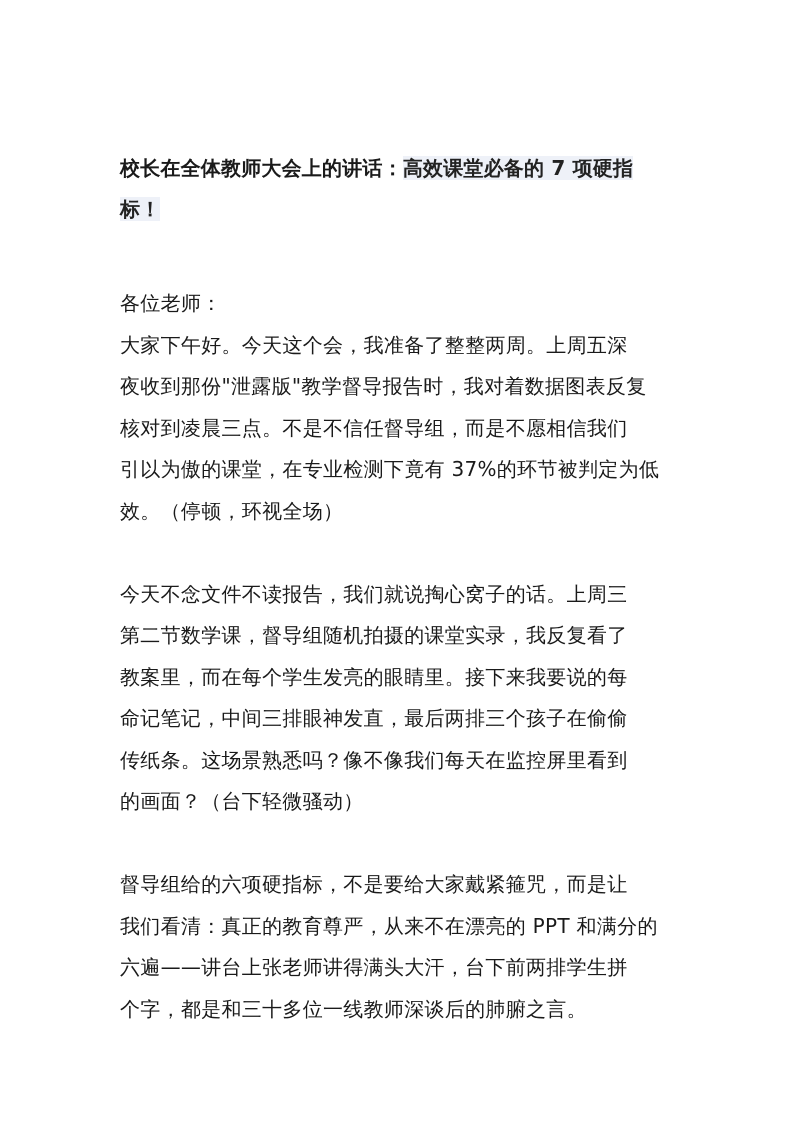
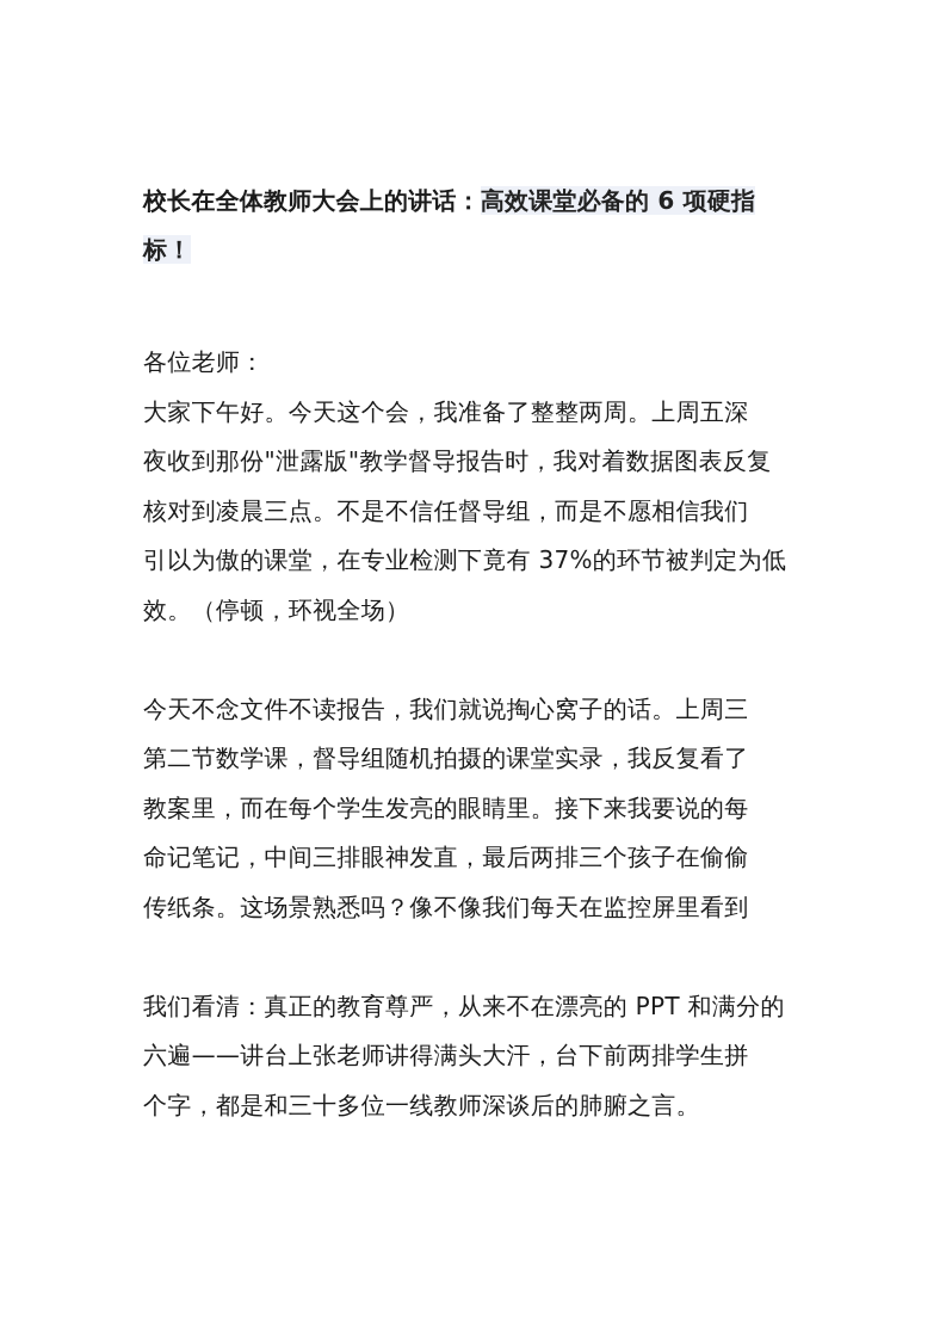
- 校长在全体教师大会上的讲话：高效课堂必备的 7 项硬指
+ 校长在全体教师大会上的讲话：高效课堂必备的 6 项硬指
  标！
  各位老师：
  大家下午好。今天这个会，我准备了整整两周。上周五深
  夜收到那份"泄露版"教学督导报告时，我对着数据图表反复
  核对到凌晨三点。不是不信任督导组，而是不愿相信我们
  引以为傲的课堂，在专业检测下竟有 37%的环节被判定为低
  效。（停顿，环视全场）
  今天不念文件不读报告，我们就说掏心窝子的话。上周三
  第二节数学课，督导组随机拍摄的课堂实录，我反复看了
  教案里，而在每个学生发亮的眼睛里。接下来我要说的每
  命记笔记，中间三排眼神发直，最后两排三个孩子在偷偷
  传纸条。这场景熟悉吗？像不像我们每天在监控屏里看到
- 的画面？（台下轻微骚动）
- 督导组给的六项硬指标，不是要给大家戴紧箍咒，而是让
  我们看清：真正的教育尊严，从来不在漂亮的 PPT 和满分的
  六遍——讲台上张老师讲得满头大汗，台下前两排学生拼
  个字，都是和三十多位一线教师深谈后的肺腑之言。
